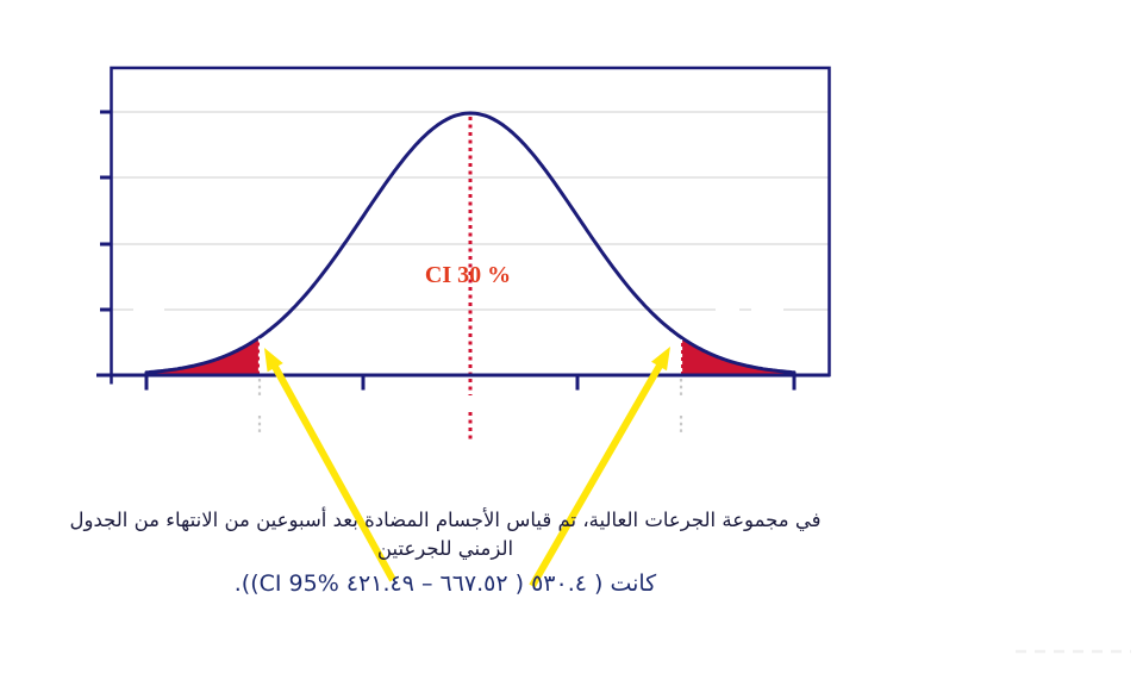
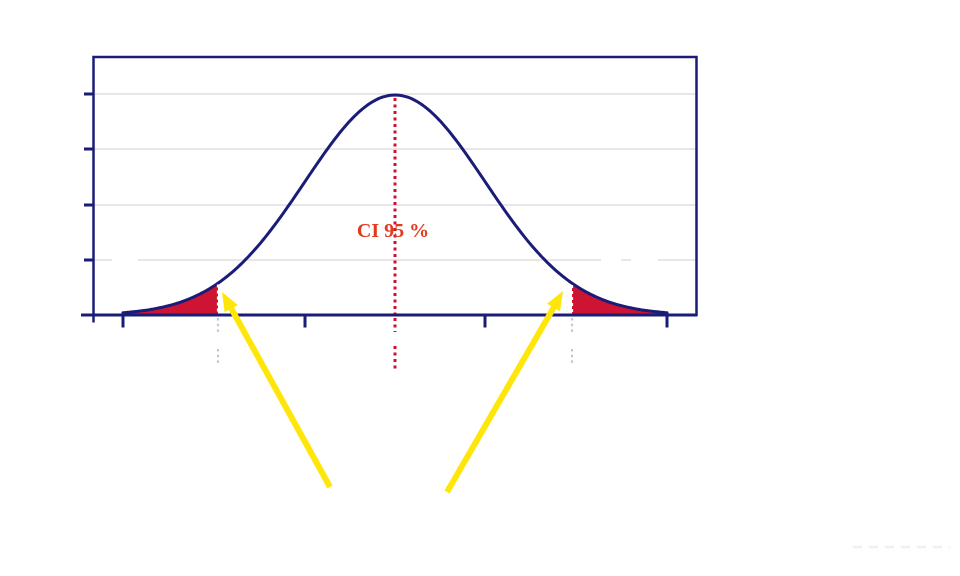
- CI 30 %
+ CI 95 %
- في مجموعة الجرعات العالية، تم قياس الأجسام المضادة بعد أسبوعين من الانتهاء من الجدول
- الزمني للجرعتين
- كانت ( ٥٣٠.٤ ( ٦٦٧.٥٢ – ٤٢١.٤٩ CI 95%)).
